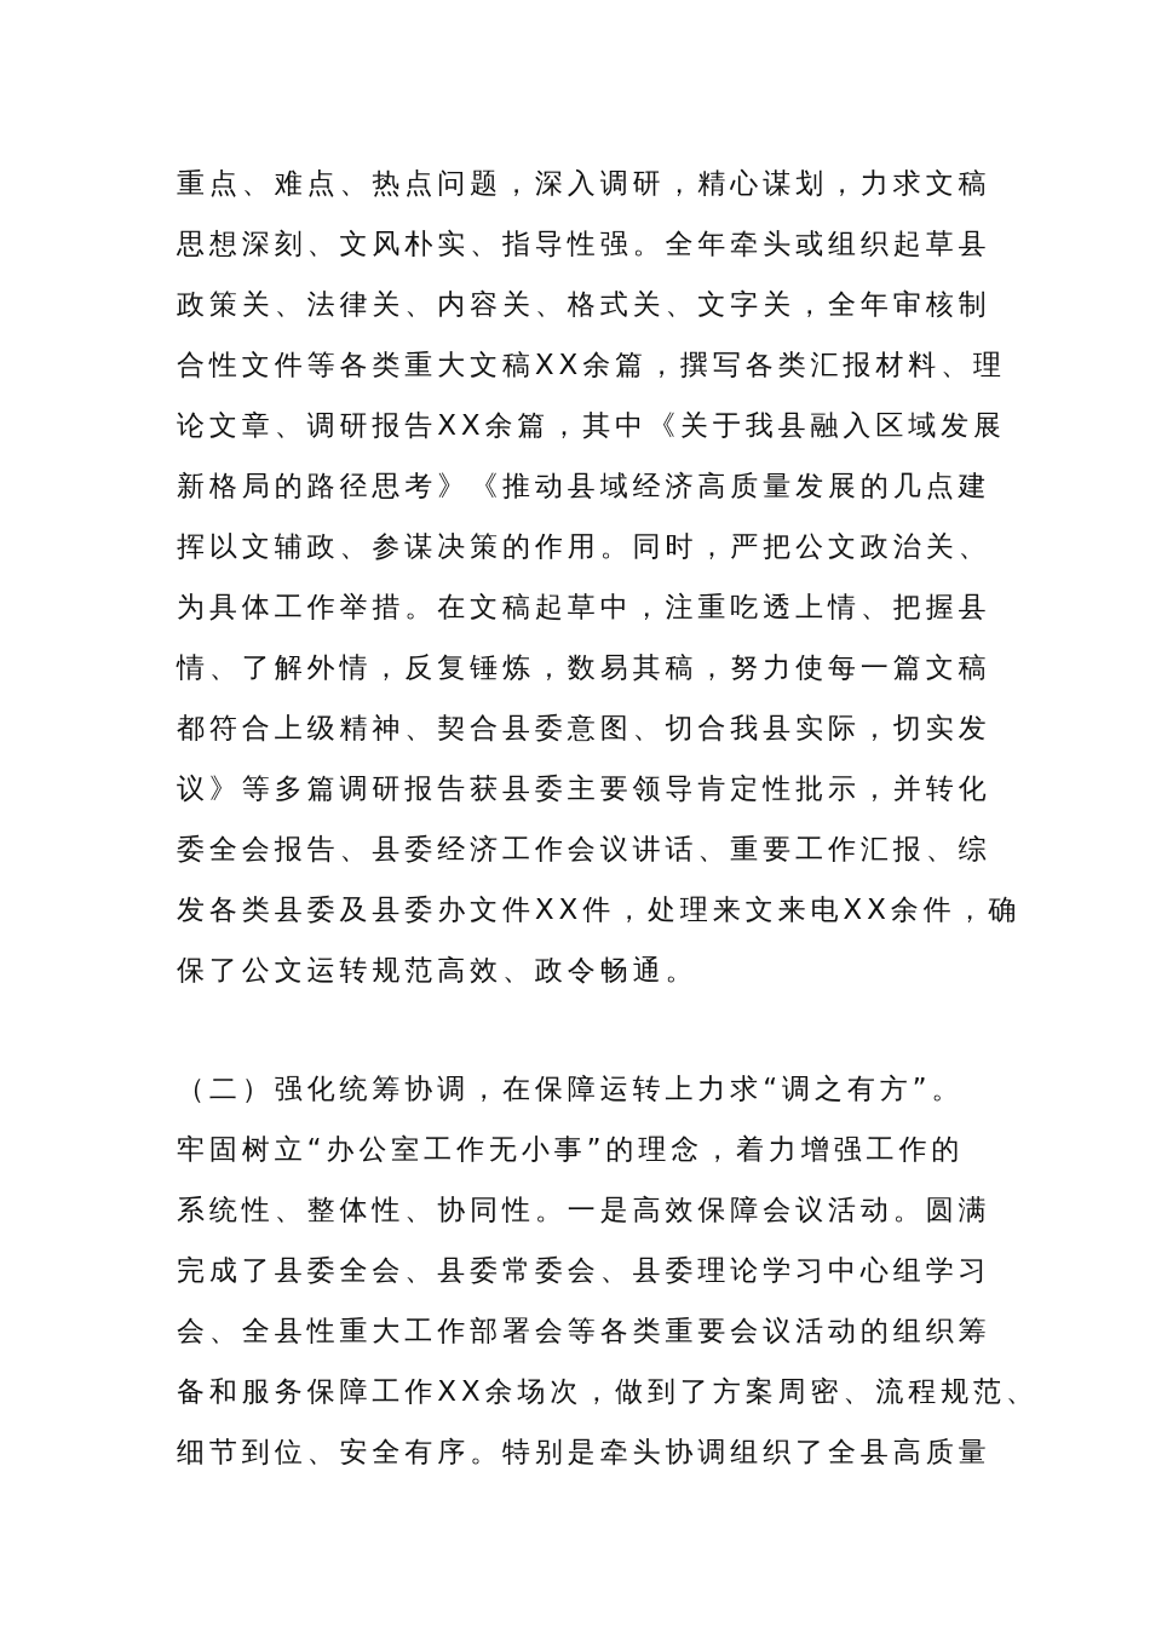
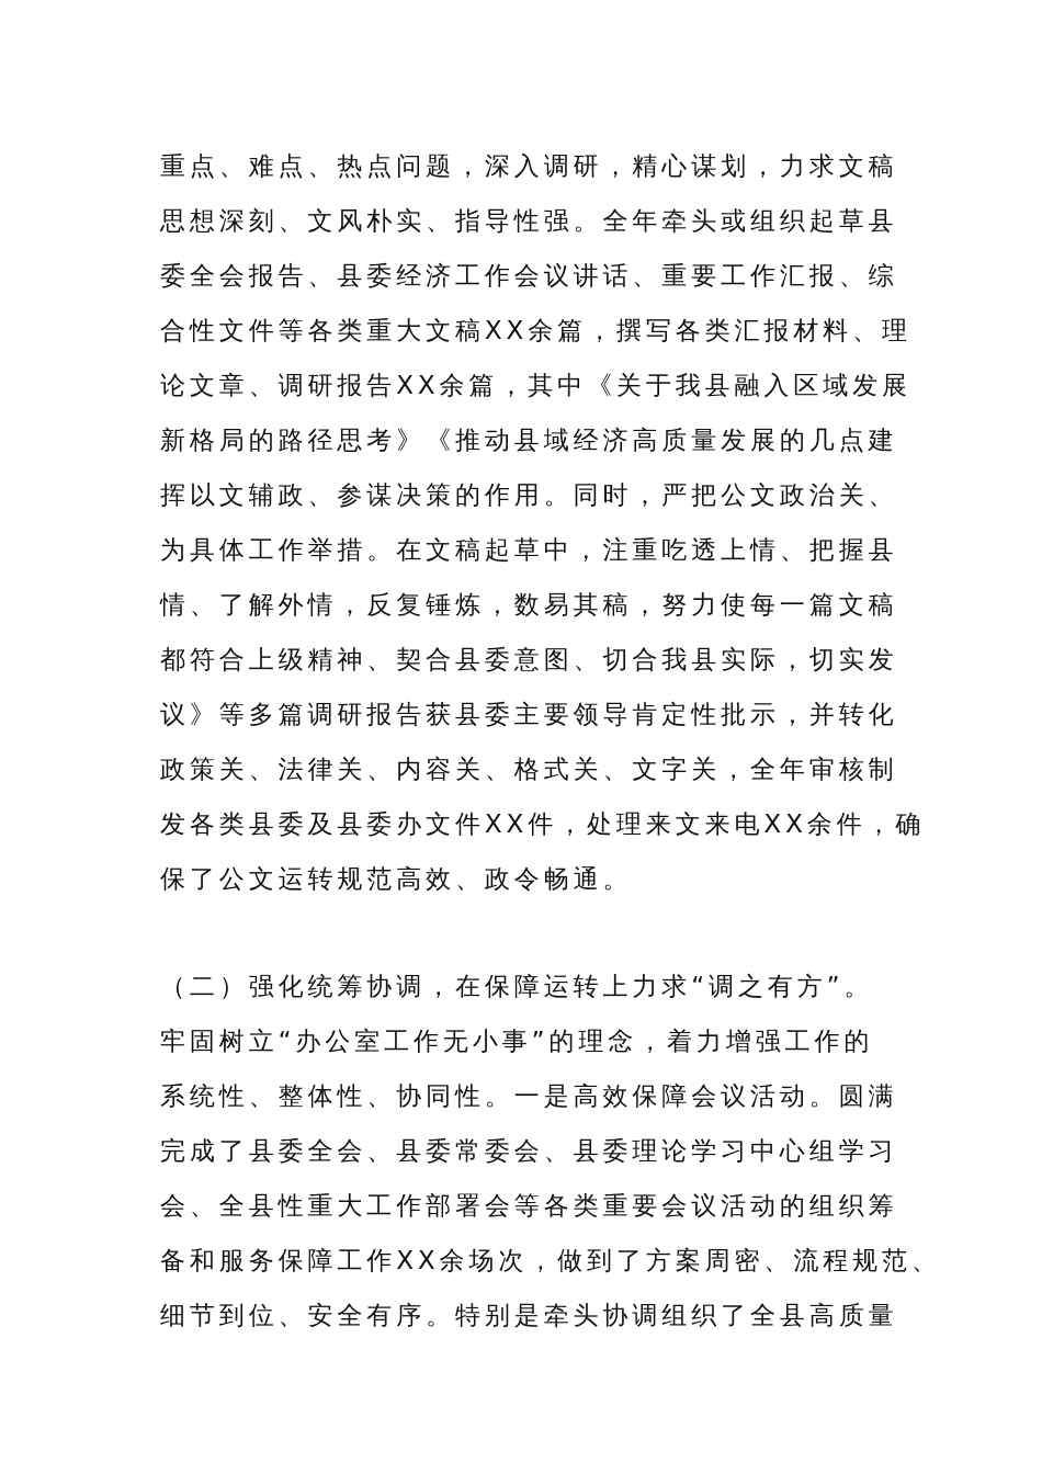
  重点、难点、热点问题，深入调研，精心谋划，力求文稿
  思想深刻、文风朴实、指导性强。全年牵头或组织起草县
- 政策关、法律关、内容关、格式关、文字关，全年审核制
+ 委全会报告、县委经济工作会议讲话、重要工作汇报、综
  合性文件等各类重大文稿XX余篇，撰写各类汇报材料、理
  论文章、调研报告XX余篇，其中《关于我县融入区域发展
  新格局的路径思考》《推动县域经济高质量发展的几点建
  挥以文辅政、参谋决策的作用。同时，严把公文政治关、
  为具体工作举措。在文稿起草中，注重吃透上情、把握县
  情、了解外情，反复锤炼，数易其稿，努力使每一篇文稿
  都符合上级精神、契合县委意图、切合我县实际，切实发
  议》等多篇调研报告获县委主要领导肯定性批示，并转化
- 委全会报告、县委经济工作会议讲话、重要工作汇报、综
+ 政策关、法律关、内容关、格式关、文字关，全年审核制
  发各类县委及县委办文件XX件，处理来文来电XX余件，确
  保了公文运转规范高效、政令畅通。
  （二）强化统筹协调，在保障运转上力求“调之有方”。
  牢固树立“办公室工作无小事”的理念，着力增强工作的
  系统性、整体性、协同性。一是高效保障会议活动。圆满
  完成了县委全会、县委常委会、县委理论学习中心组学习
  会、全县性重大工作部署会等各类重要会议活动的组织筹
  备和服务保障工作XX余场次，做到了方案周密、流程规范、
  细节到位、安全有序。特别是牵头协调组织了全县高质量
